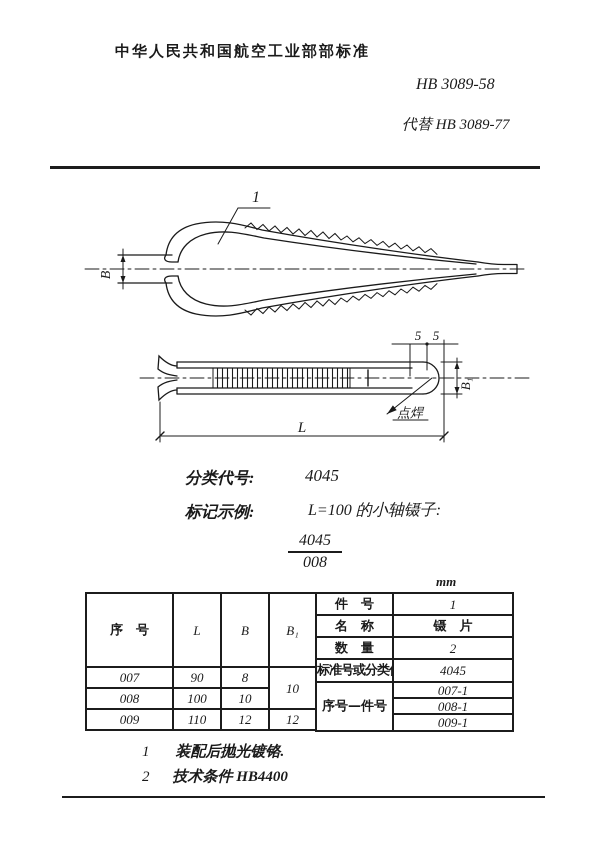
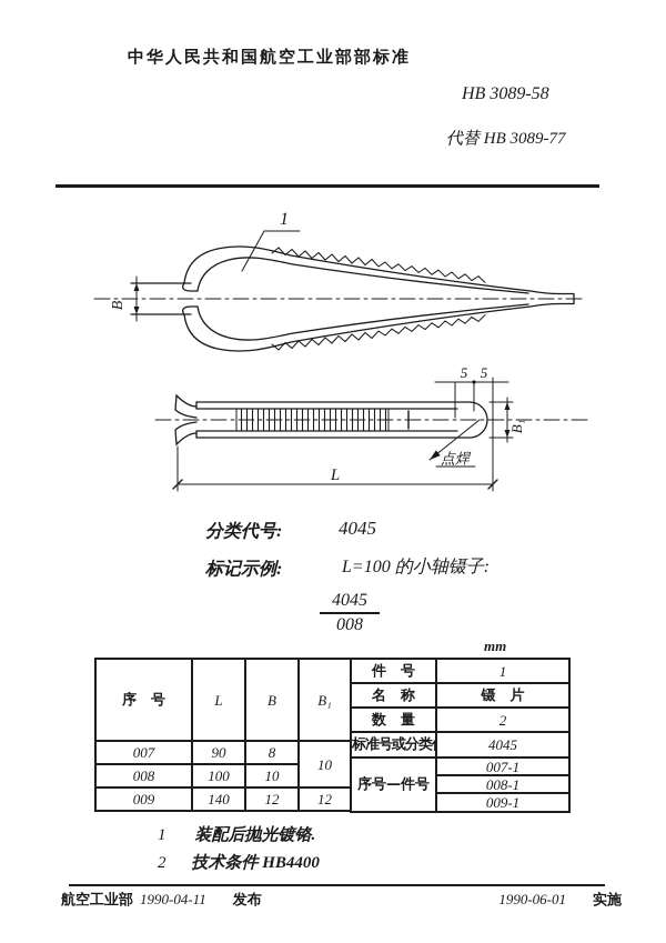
  中华人民共和国航空工业部部标准
  HB 3089-58
  代替 HB 3089-77
  1
  5
  5
  点焊
  L
  分类代号:
  4045
  标记示例:
  L=100 的小轴镊子:
  4045
  008
  mm
  序 号	L	B	B₁
  007	90	8	10
  008	100	10
- 009	110	12	12
+ 009	140	12	12
  件 号	1
  名 称	镊 片
  数 量	2
  标准号或分类	4045
  序号—件号	007-1
  008-1
  009-1
  1
  装配后抛光镀铬.
  2
  技术条件 HB4400
+ 航空工业部
+ 1990-04-11
+ 发布
+ 1990-06-01
+ 实施
